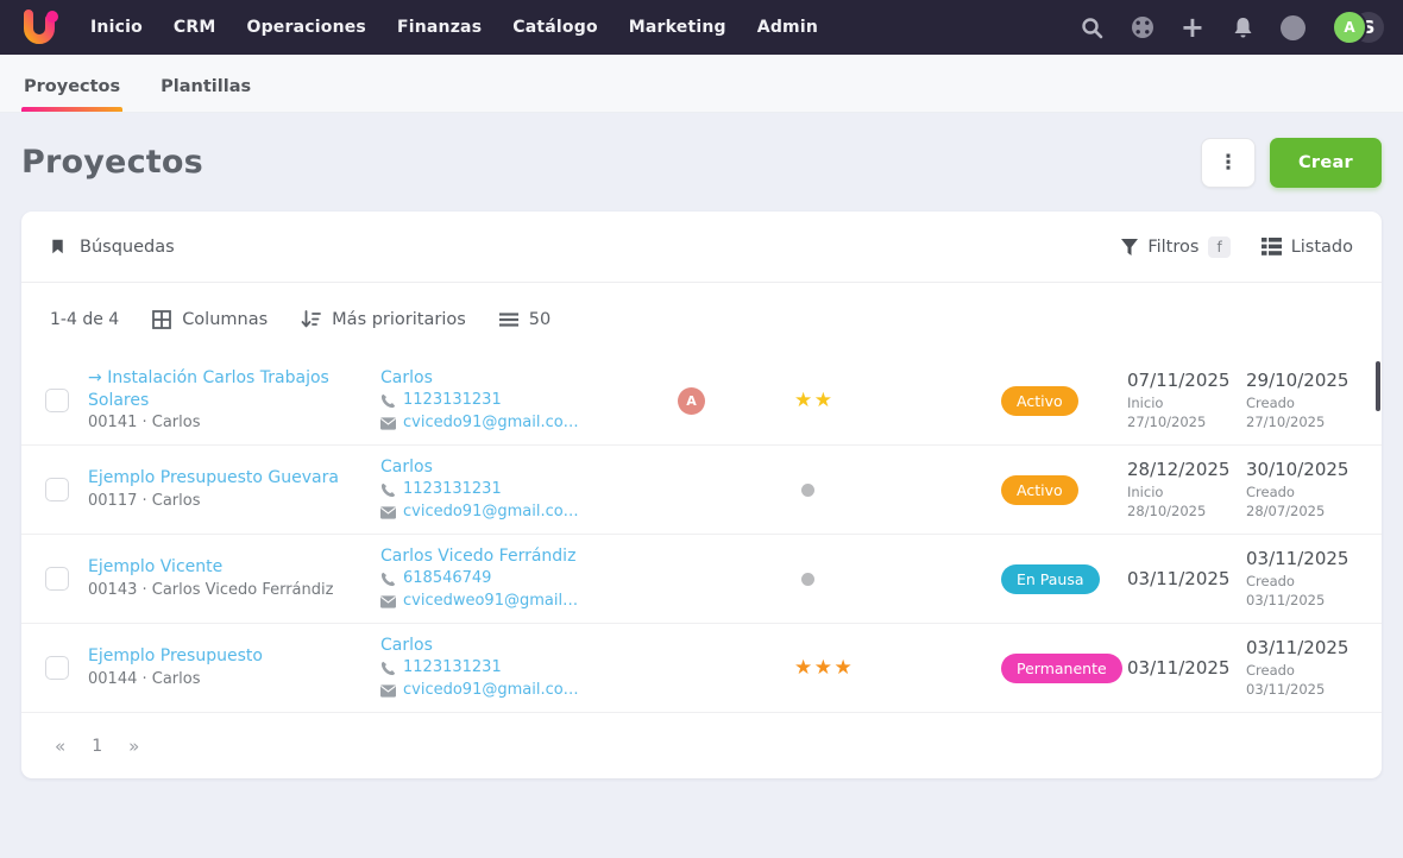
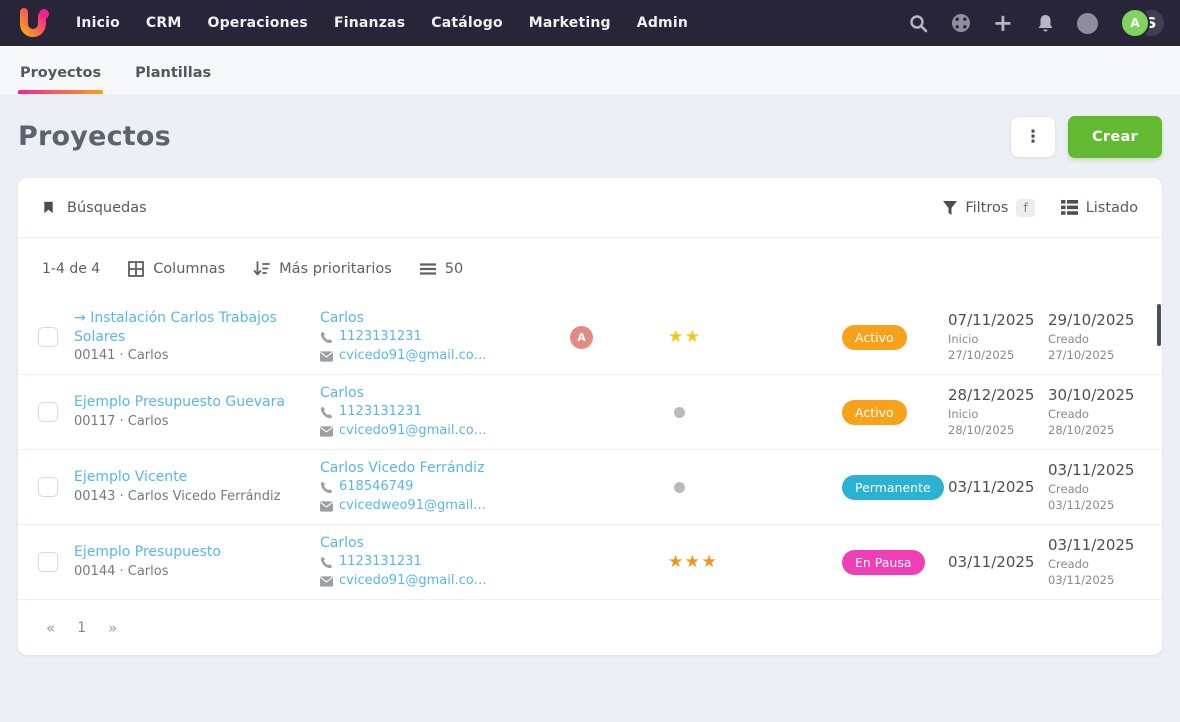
  Inicio
  CRM
  Operaciones
  Finanzas
  Catálogo
  Marketing
  Admin
  +
  S
  A
  Proyectos
  Plantillas
  Proyectos
  ⋮
  Crear
  Búsquedas
  Filtros
  f
  Listado
  1-4 de 4
  Columnas
  Más prioritarios
  50
  → Instalación Carlos Trabajos Solares
  00141 · Carlos
  Carlos
  1123131231
  cvicedo91@gmail.co…
  A
  ★★
  Activo
  07/11/2025
  Inicio 27/10/2025
  29/10/2025
  Creado
  27/10/2025
  Ejemplo Presupuesto Guevara
  00117 · Carlos
  Carlos
  1123131231
  cvicedo91@gmail.co…
  Activo
  28/12/2025
  Inicio 28/10/2025
  30/10/2025
  Creado
- 28/07/2025
+ 28/10/2025
  Ejemplo Vicente
  00143 · Carlos Vicedo Ferrándiz
  Carlos Vicedo Ferrándiz
  618546749
  cvicedweo91@gmail…
- En Pausa
+ Permanente
  03/11/2025
  03/11/2025
  Creado
  03/11/2025
  Ejemplo Presupuesto
  00144 · Carlos
  Carlos
  1123131231
  cvicedo91@gmail.co…
  ★★★
- Permanente
+ En Pausa
  03/11/2025
  03/11/2025
  Creado
  03/11/2025
  «
  1
  »
